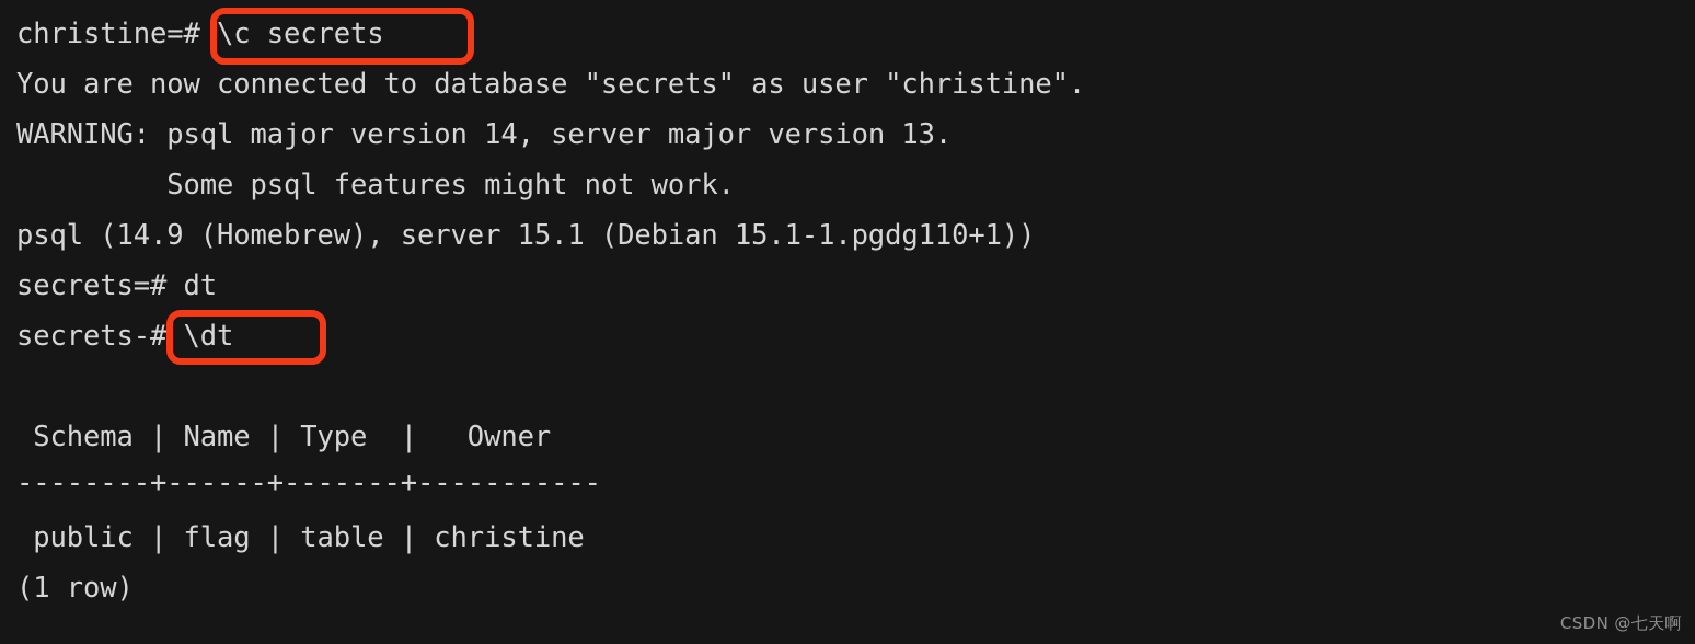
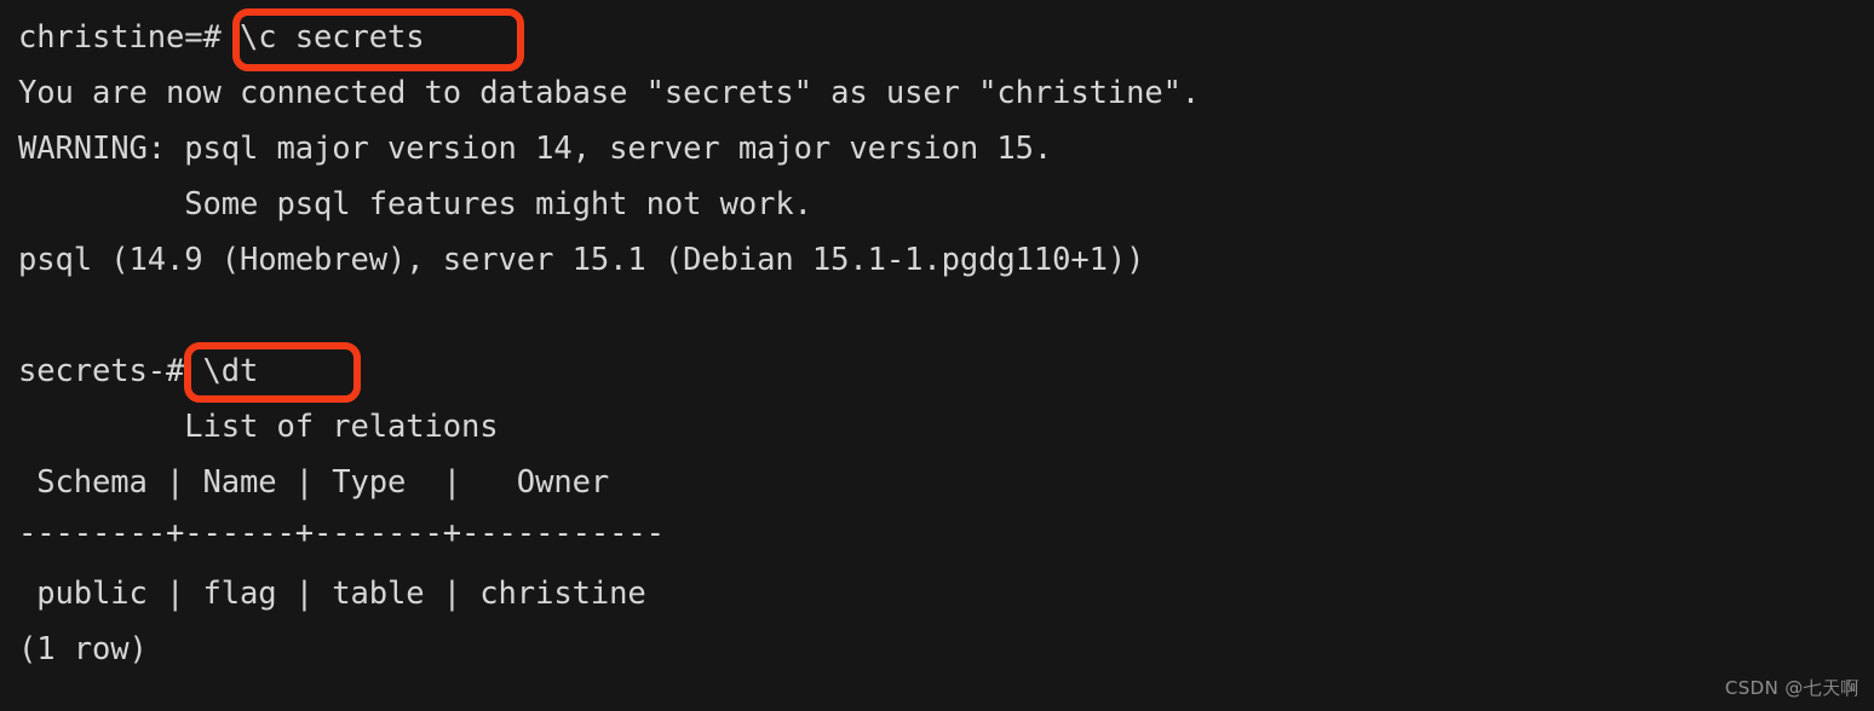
  christine=# \c secrets
  You are now connected to database "secrets" as user "christine".
- WARNING: psql major version 14, server major version 13.
+ WARNING: psql major version 14, server major version 15.
  Some psql features might not work.
  psql (14.9 (Homebrew), server 15.1 (Debian 15.1-1.pgdg110+1))
- secrets=# dt
  secrets-# \dt
+ List of relations
  Schema | Name | Type | Owner
  --------+------+-------+-----------
  public | flag | table | christine
  (1 row)
  CSDN @七天啊
